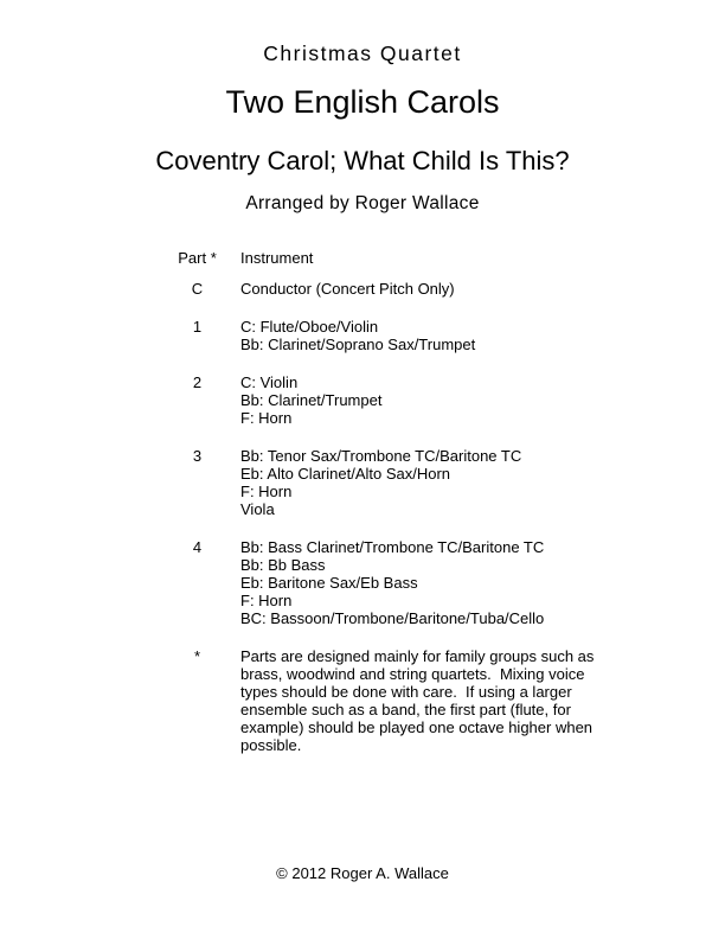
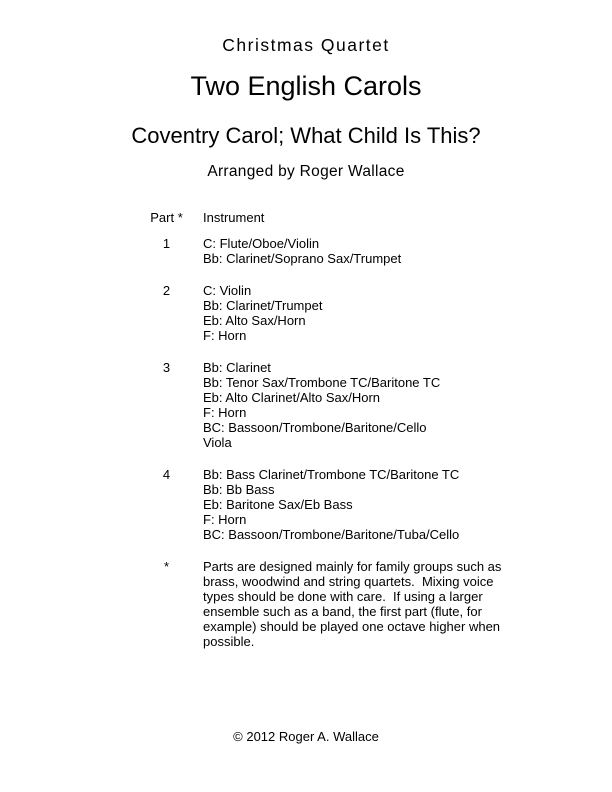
  Christmas Quartet
  Two English Carols
  Coventry Carol; What Child Is This?
  Arranged by Roger Wallace
  Part *
  Instrument
- C
- Conductor (Concert Pitch Only)
  1
  C: Flute/Oboe/Violin
  Bb: Clarinet/Soprano Sax/Trumpet
  2
  C: Violin
  Bb: Clarinet/Trumpet
+ Eb: Alto Sax/Horn
  F: Horn
  3
+ Bb: Clarinet
  Bb: Tenor Sax/Trombone TC/Baritone TC
  Eb: Alto Clarinet/Alto Sax/Horn
  F: Horn
+ BC: Bassoon/Trombone/Baritone/Cello
  Viola
  4
  Bb: Bass Clarinet/Trombone TC/Baritone TC
  Bb: Bb Bass
  Eb: Baritone Sax/Eb Bass
  F: Horn
  BC: Bassoon/Trombone/Baritone/Tuba/Cello
  *
  Parts are designed mainly for family groups such as brass, woodwind and string quartets. Mixing voice types should be done with care. If using a larger ensemble such as a band, the first part (flute, for example) should be played one octave higher when possible.
  © 2012 Roger A. Wallace
